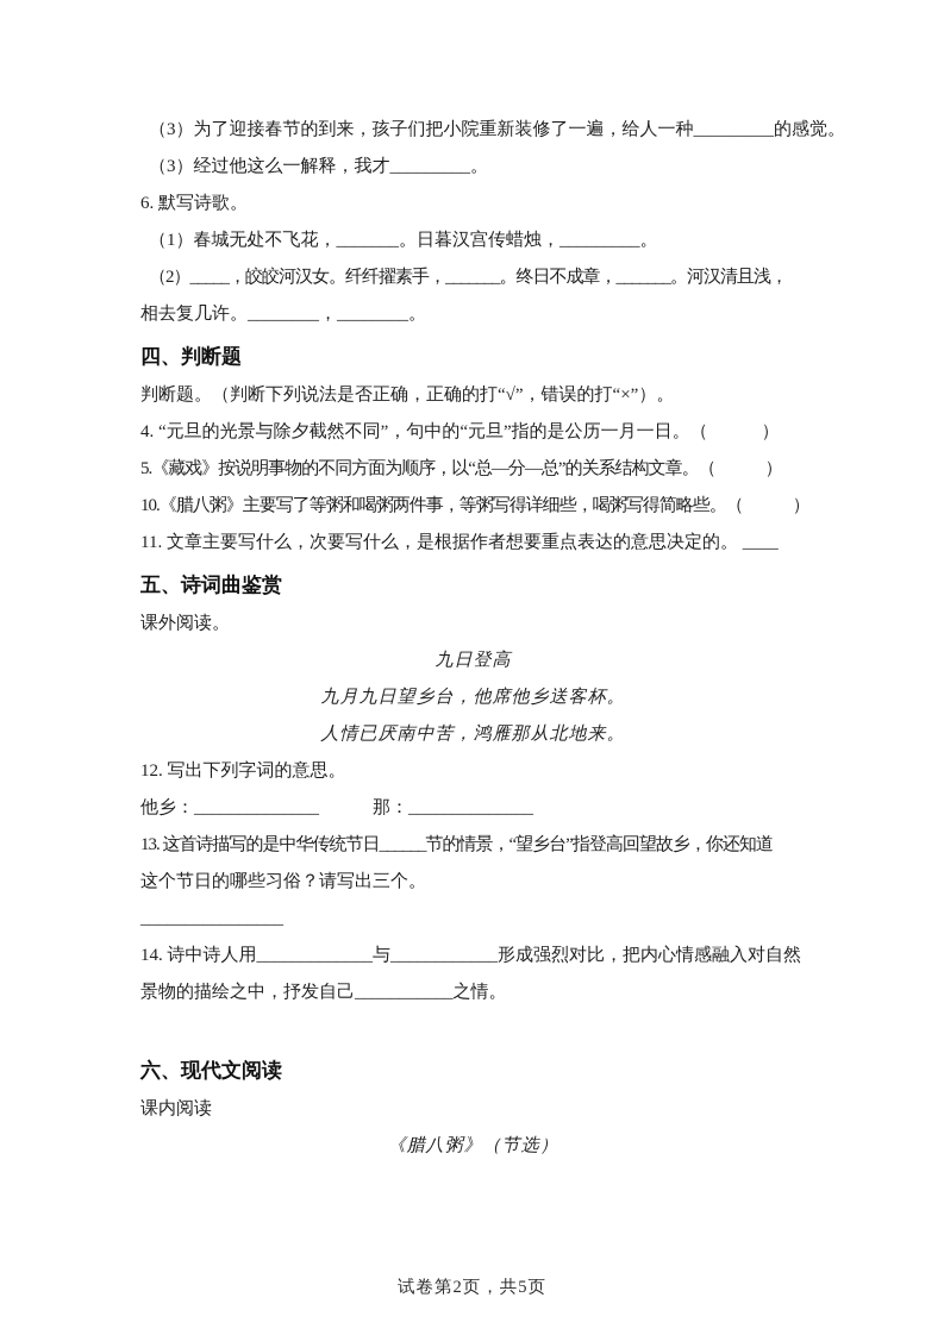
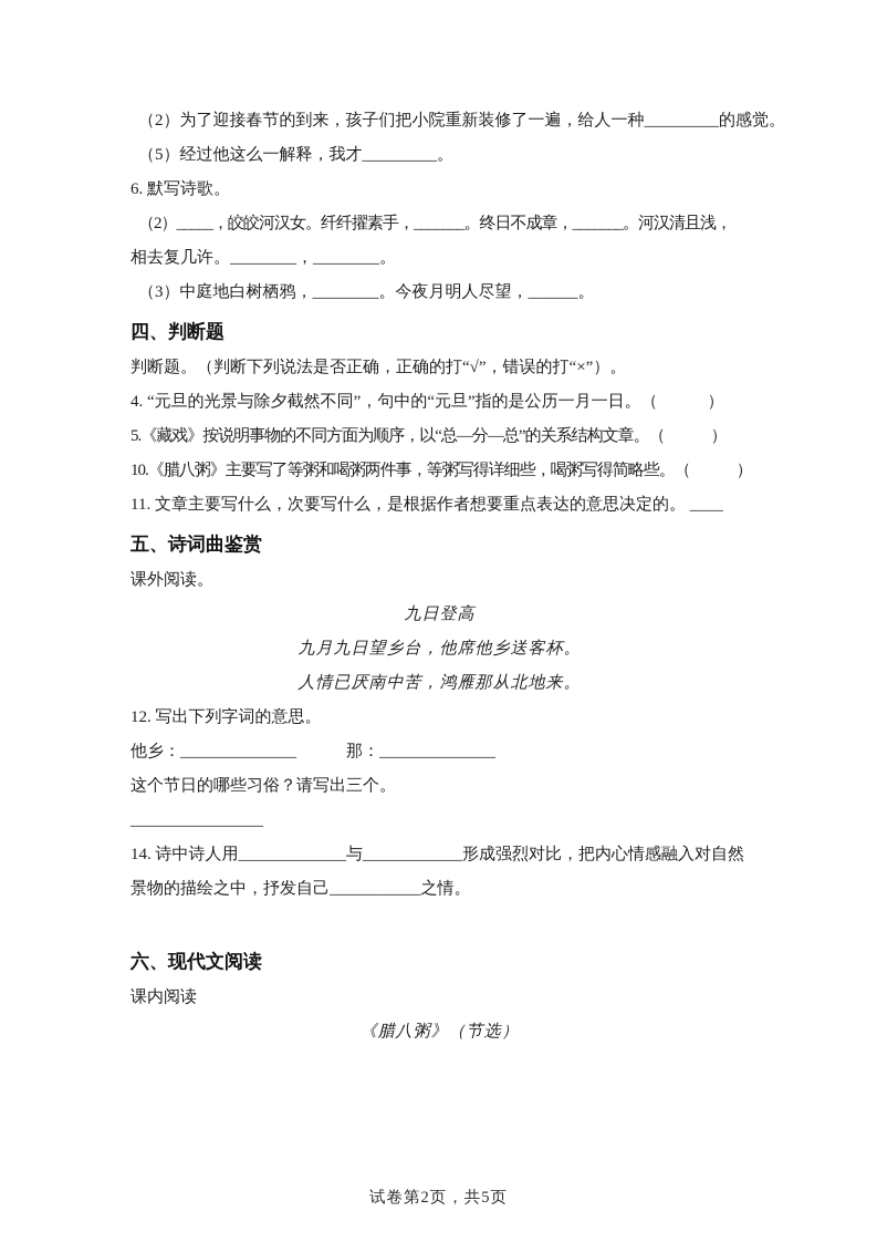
- （3）为了迎接春节的到来，孩子们把小院重新装修了一遍，给人一种_________的感觉。
+ （2）为了迎接春节的到来，孩子们把小院重新装修了一遍，给人一种_________的感觉。
- （3）经过他这么一解释，我才_________。
+ （5）经过他这么一解释，我才_________。
  6. 默写诗歌。
- （1）春城无处不飞花，_______。日暮汉宫传蜡烛，_________。
  （2）_____，皎皎河汉女。纤纤擢素手，_______。终日不成章，_______。河汉清且浅，
  相去复几许。________，________。
+ （3）中庭地白树栖鸦，________。今夜月明人尽望，______。
  四、判断题
  判断题。（判断下列说法是否正确，正确的打“√”，错误的打“×”）。
  4. “元旦的光景与除夕截然不同”，句中的“元旦”指的是公历一月一日。（ ）
  5.《藏戏》按说明事物的不同方面为顺序，以“总—分—总”的关系结构文章。（ ）
  10.《腊八粥》主要写了等粥和喝粥两件事，等粥写得详细些，喝粥写得简略些。（ ）
  11. 文章主要写什么，次要写什么，是根据作者想要重点表达的意思决定的。 ____
  五、诗词曲鉴赏
  课外阅读。
  九日登高
  九月九日望乡台，他席他乡送客杯。
  人情已厌南中苦，鸿雁那从北地来。
  12. 写出下列字词的意思。
  他乡：______________ 那：______________
- 13. 这首诗描写的是中华传统节日______节的情景，“望乡台”指登高回望故乡，你还知道
  这个节日的哪些习俗？请写出三个。
  ________________
  14. 诗中诗人用_____________与____________形成强烈对比，把内心情感融入对自然
  景物的描绘之中，抒发自己___________之情。
  六、现代文阅读
  课内阅读
  《腊八粥》（节选）
  试卷第2页，共5页
